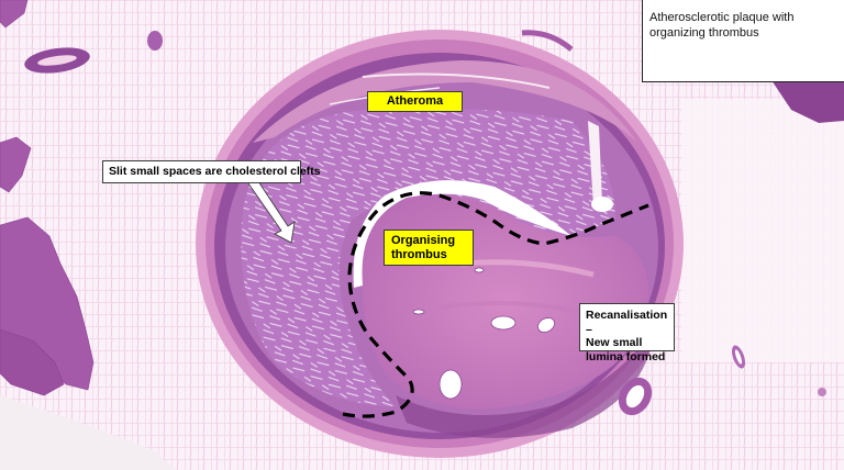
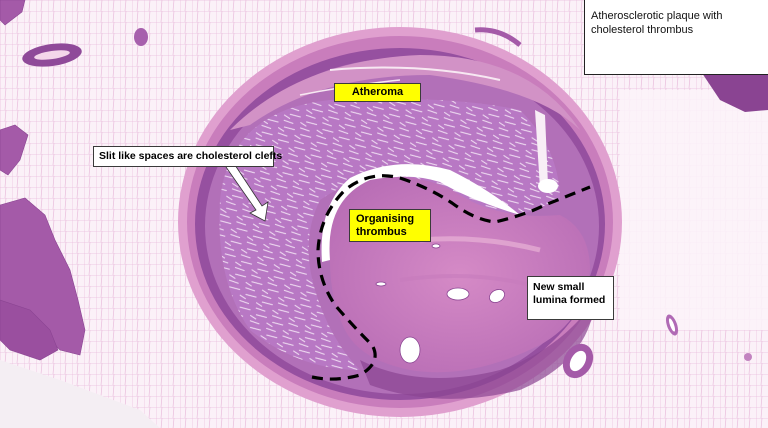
- Atherosclerotic plaque with organizing thrombus
+ Atherosclerotic plaque with cholesterol thrombus
  Atheroma
  Organising
  thrombus
- Slit small spaces are cholesterol clefts
+ Slit like spaces are cholesterol clefts
- Recanalisation –
  New small
  lumina formed
